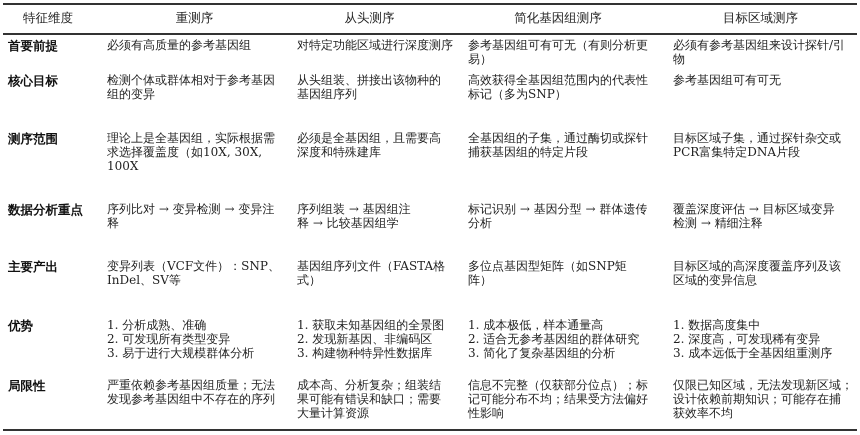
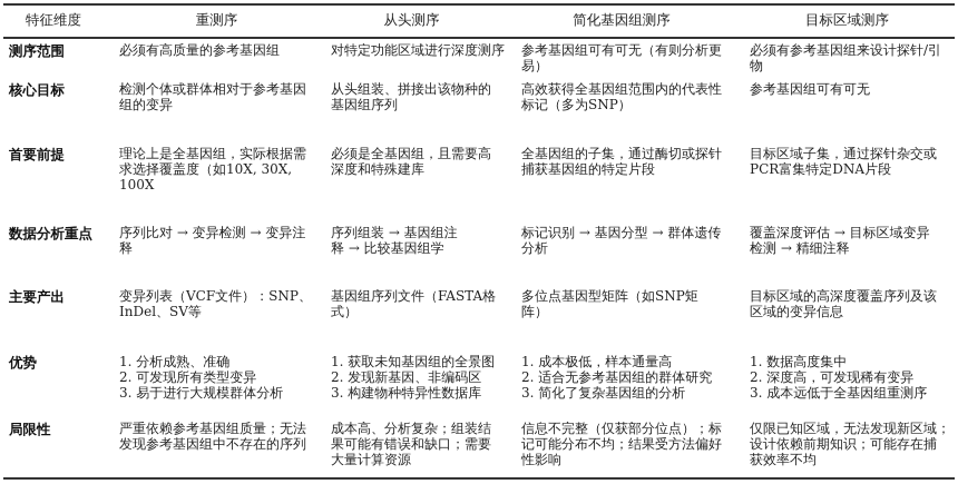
  特征维度
  重测序
  从头测序
  简化基因组测序
  目标区域测序
- 首要前提
+ 测序范围
  必须有高质量的参考基因组
  对特定功能区域进行深度测序
  参考基因组可有可无（有则分析更
  易）
  必须有参考基因组来设计探针/引
  物
  核心目标
  检测个体或群体相对于参考基因
  组的变异
  从头组装、拼接出该物种的
  基因组序列
  高效获得全基因组范围内的代表性
  标记（多为SNP）
  参考基因组可有可无
- 测序范围
+ 首要前提
  理论上是全基因组，实际根据需
  求选择覆盖度（如10X, 30X,
  100X
  必须是全基因组，且需要高
  深度和特殊建库
  全基因组的子集，通过酶切或探针
  捕获基因组的特定片段
  目标区域子集，通过探针杂交或
  PCR富集特定DNA片段
  数据分析重点
  序列比对 → 变异检测 → 变异注
  释
  序列组装 → 基因组注
  释 → 比较基因组学
  标记识别 → 基因分型 → 群体遗传
  分析
  覆盖深度评估 → 目标区域变异
  检测 → 精细注释
  主要产出
  变异列表（VCF文件）：SNP、
  InDel、SV等
  基因组序列文件（FASTA格
  式）
  多位点基因型矩阵（如SNP矩阵）
  目标区域的高深度覆盖序列及该
  区域的变异信息
  优势
  1. 分析成熟、准确
  2. 可发现所有类型变异
  3. 易于进行大规模群体分析
  1. 获取未知基因组的全景图
  2. 发现新基因、非编码区
  3. 构建物种特异性数据库
  1. 成本极低，样本通量高
  2. 适合无参考基因组的群体研究
  3. 简化了复杂基因组的分析
  1. 数据高度集中
  2. 深度高，可发现稀有变异
  3. 成本远低于全基因组重测序
  局限性
  严重依赖参考基因组质量；无法
  发现参考基因组中不存在的序列
  成本高、分析复杂；组装结
  果可能有错误和缺口；需要
  大量计算资源
  信息不完整（仅获部分位点）；标
  记可能分布不均；结果受方法偏好
  性影响
  仅限已知区域，无法发现新区域；
  设计依赖前期知识；可能存在捕
  获效率不均
